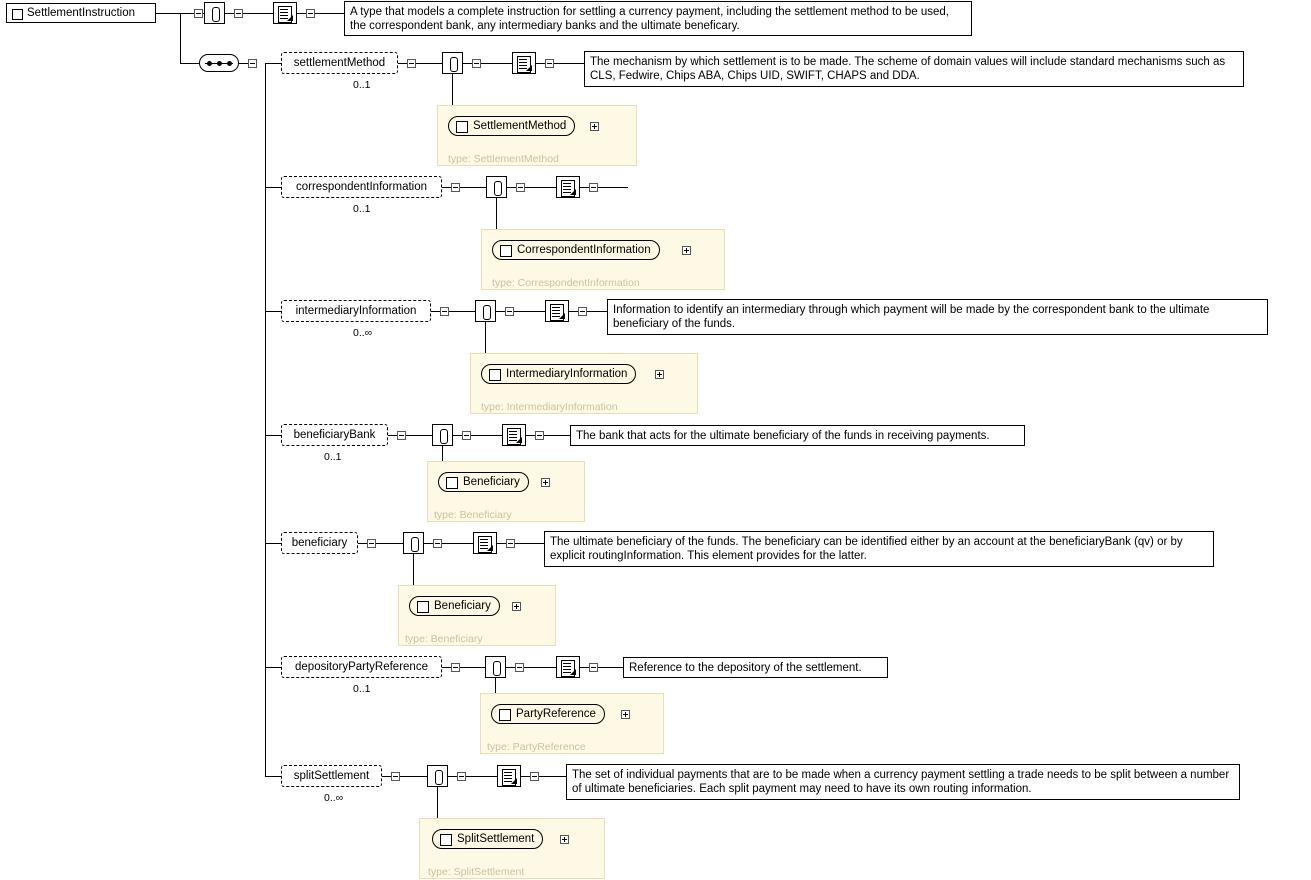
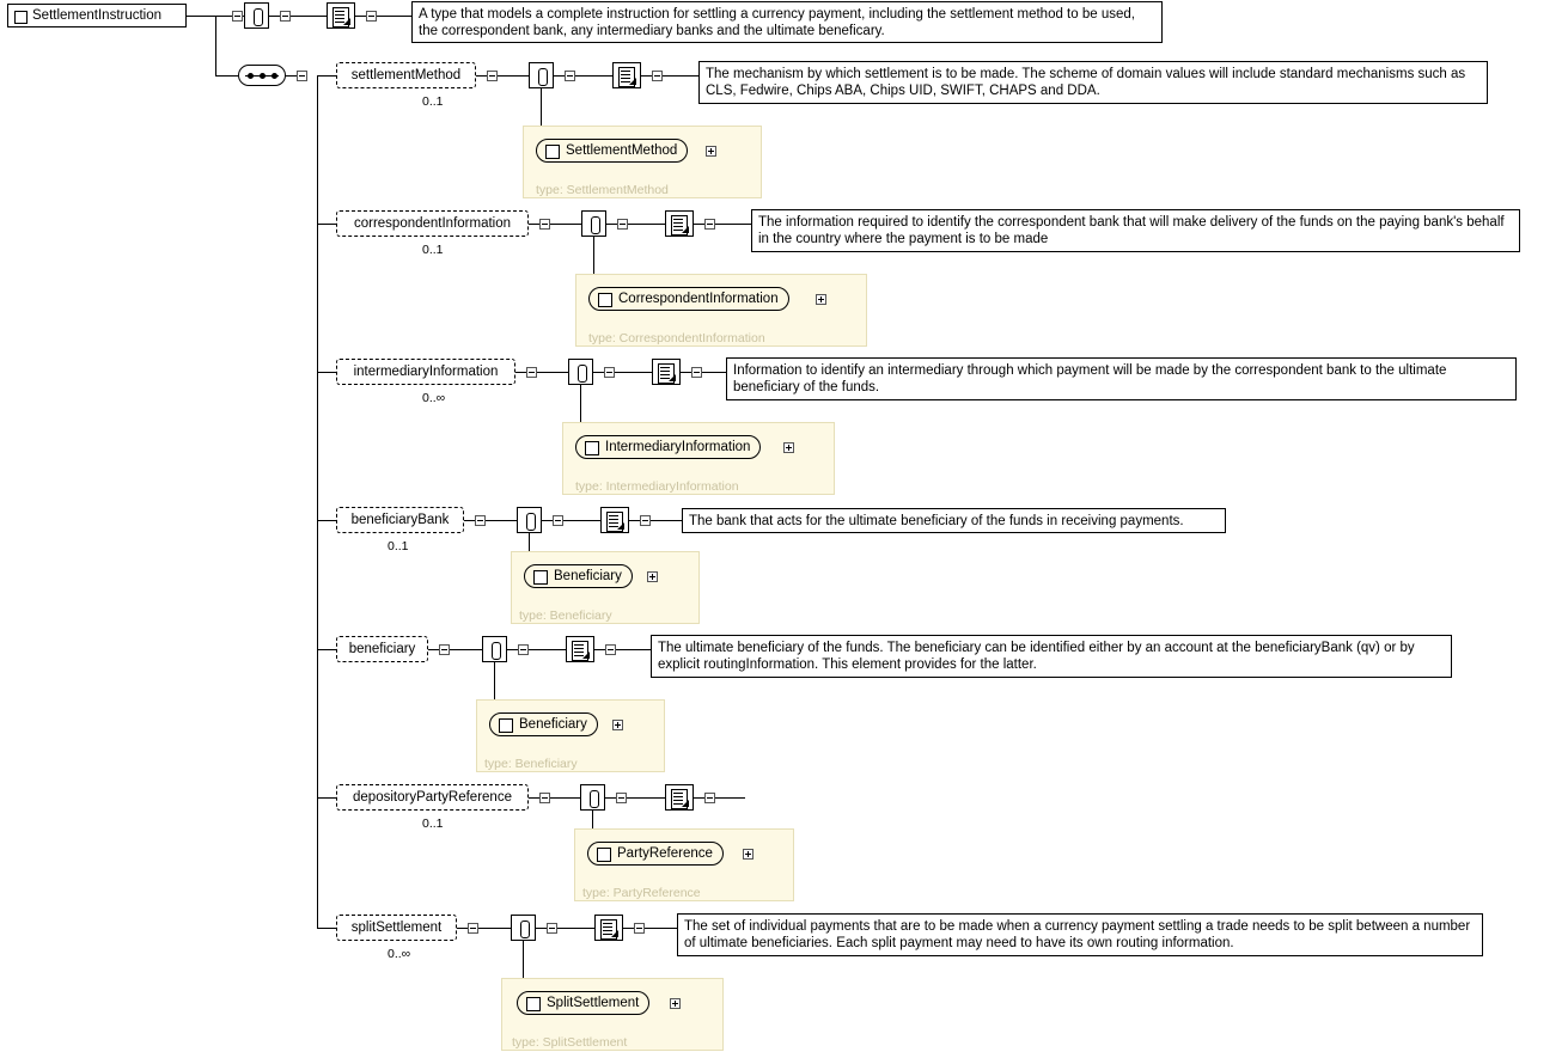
  SettlementInstruction
  A type that models a complete instruction for settling a currency payment, including the settlement method to be used, the correspondent bank, any intermediary banks and the ultimate beneficary.
  settlementMethod
  0..1
  The mechanism by which settlement is to be made. The scheme of domain values will include standard mechanisms such as CLS, Fedwire, Chips ABA, Chips UID, SWIFT, CHAPS and DDA.
  SettlementMethod
  type: SettlementMethod
  correspondentInformation
  0..1
+ The information required to identify the correspondent bank that will make delivery of the funds on the paying bank's behalf in the country where the payment is to be made
  CorrespondentInformation
  type: CorrespondentInformation
  intermediaryInformation
  0..∞
  Information to identify an intermediary through which payment will be made by the correspondent bank to the ultimate beneficiary of the funds.
  IntermediaryInformation
  type: IntermediaryInformation
  beneficiaryBank
  0..1
  The bank that acts for the ultimate beneficiary of the funds in receiving payments.
  Beneficiary
  type: Beneficiary
  beneficiary
  The ultimate beneficiary of the funds. The beneficiary can be identified either by an account at the beneficiaryBank (qv) or by explicit routingInformation. This element provides for the latter.
  Beneficiary
  type: Beneficiary
  depositoryPartyReference
  0..1
- Reference to the depository of the settlement.
  PartyReference
  type: PartyReference
  splitSettlement
  0..∞
  The set of individual payments that are to be made when a currency payment settling a trade needs to be split between a number of ultimate beneficiaries. Each split payment may need to have its own routing information.
  SplitSettlement
  type: SplitSettlement
